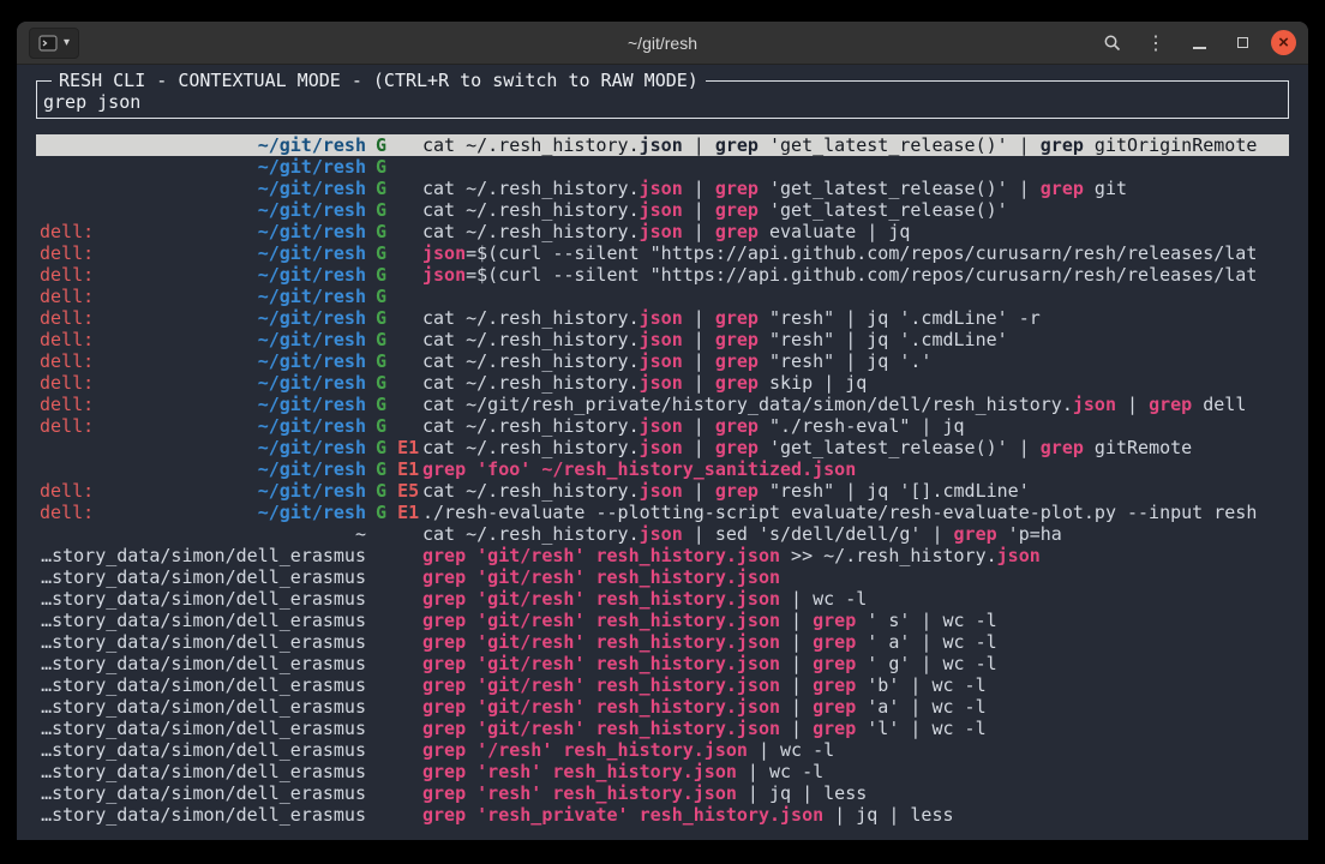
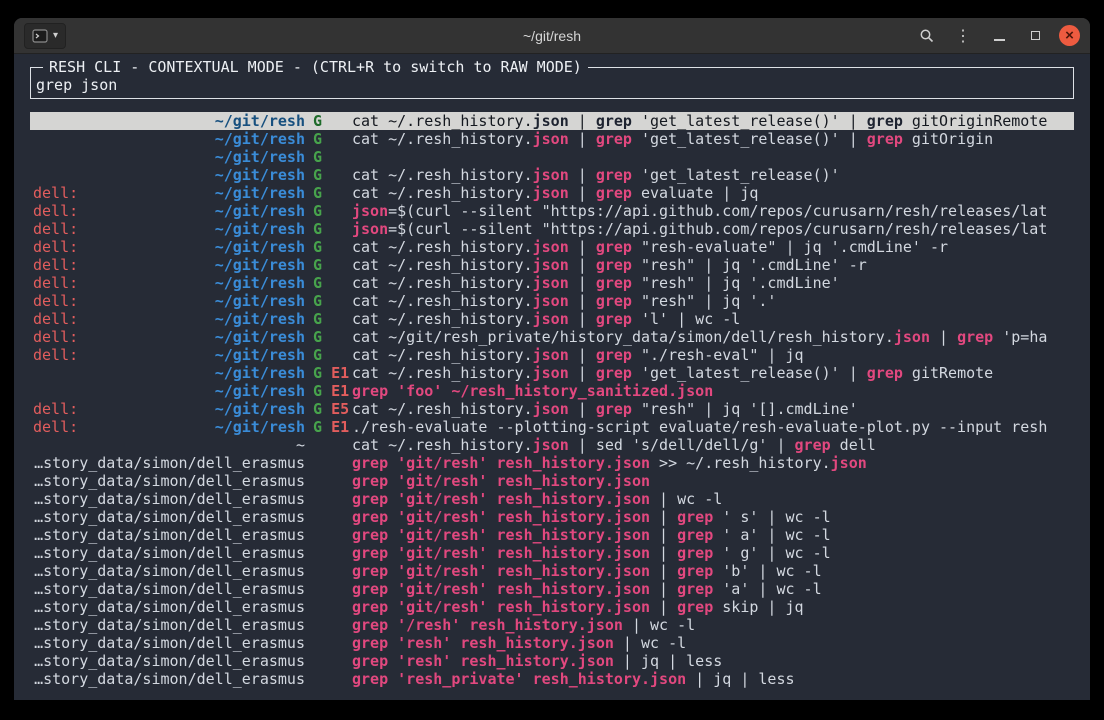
  ▾
  ~/git/resh
  ⋮
  ×
  RESH CLI - CONTEXTUAL MODE - (CTRL+R to switch to RAW MODE)
  grep json
  ~/git/resh
  G
  cat ~/.resh_history.json | grep 'get_latest_release()' | grep gitOriginRemote
  ~/git/resh
  G
+ cat ~/.resh_history.json | grep 'get_latest_release()' | grep gitOrigin
  ~/git/resh
  G
- cat ~/.resh_history.json | grep 'get_latest_release()' | grep git
  ~/git/resh
  G
  cat ~/.resh_history.json | grep 'get_latest_release()'
  dell:
  ~/git/resh
  G
  cat ~/.resh_history.json | grep evaluate | jq
  dell:
  ~/git/resh
  G
  json=$(curl --silent "https://api.github.com/repos/curusarn/resh/releases/lat
  dell:
  ~/git/resh
  G
  json=$(curl --silent "https://api.github.com/repos/curusarn/resh/releases/lat
  dell:
  ~/git/resh
  G
+ cat ~/.resh_history.json | grep "resh-evaluate" | jq '.cmdLine' -r
  dell:
  ~/git/resh
  G
  cat ~/.resh_history.json | grep "resh" | jq '.cmdLine' -r
  dell:
  ~/git/resh
  G
  cat ~/.resh_history.json | grep "resh" | jq '.cmdLine'
  dell:
  ~/git/resh
  G
  cat ~/.resh_history.json | grep "resh" | jq '.'
  dell:
  ~/git/resh
  G
- cat ~/.resh_history.json | grep skip | jq
+ cat ~/.resh_history.json | grep 'l' | wc -l
  dell:
  ~/git/resh
  G
- cat ~/git/resh_private/history_data/simon/dell/resh_history.json | grep dell
+ cat ~/git/resh_private/history_data/simon/dell/resh_history.json | grep 'p=ha
  dell:
  ~/git/resh
  G
  cat ~/.resh_history.json | grep "./resh-eval" | jq
  ~/git/resh
  G E1
  cat ~/.resh_history.json | grep 'get_latest_release()' | grep gitRemote
  ~/git/resh
  G E1
  grep 'foo' ~/resh_history_sanitized.json
  dell:
  ~/git/resh
  G E5
  cat ~/.resh_history.json | grep "resh" | jq '[].cmdLine'
  dell:
  ~/git/resh
  G E1
  ./resh-evaluate --plotting-script evaluate/resh-evaluate-plot.py --input resh
  ~
- cat ~/.resh_history.json | sed 's/dell/dell/g' | grep 'p=ha
+ cat ~/.resh_history.json | sed 's/dell/dell/g' | grep dell
  …story_data/simon/dell_erasmus
  grep 'git/resh' resh_history.json >> ~/.resh_history.json
  …story_data/simon/dell_erasmus
  grep 'git/resh' resh_history.json
  …story_data/simon/dell_erasmus
  grep 'git/resh' resh_history.json | wc -l
  …story_data/simon/dell_erasmus
  grep 'git/resh' resh_history.json | grep ' s' | wc -l
  …story_data/simon/dell_erasmus
  grep 'git/resh' resh_history.json | grep ' a' | wc -l
  …story_data/simon/dell_erasmus
  grep 'git/resh' resh_history.json | grep ' g' | wc -l
  …story_data/simon/dell_erasmus
  grep 'git/resh' resh_history.json | grep 'b' | wc -l
  …story_data/simon/dell_erasmus
  grep 'git/resh' resh_history.json | grep 'a' | wc -l
  …story_data/simon/dell_erasmus
- grep 'git/resh' resh_history.json | grep 'l' | wc -l
+ grep 'git/resh' resh_history.json | grep skip | jq
  …story_data/simon/dell_erasmus
  grep '/resh' resh_history.json | wc -l
  …story_data/simon/dell_erasmus
  grep 'resh' resh_history.json | wc -l
  …story_data/simon/dell_erasmus
  grep 'resh' resh_history.json | jq | less
  …story_data/simon/dell_erasmus
  grep 'resh_private' resh_history.json | jq | less
